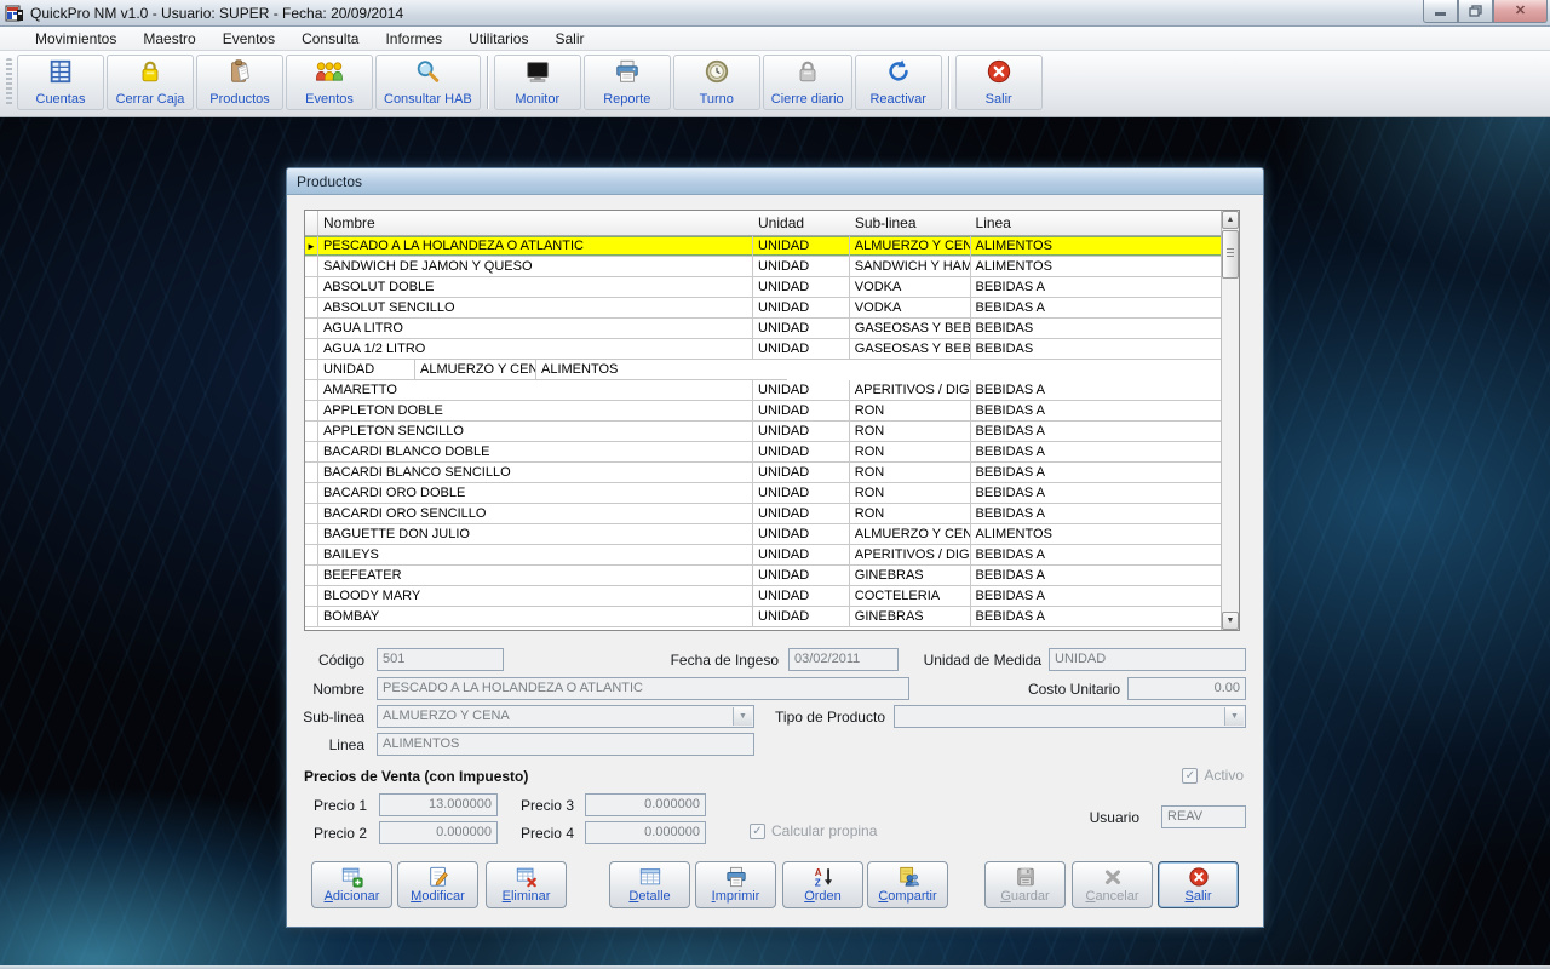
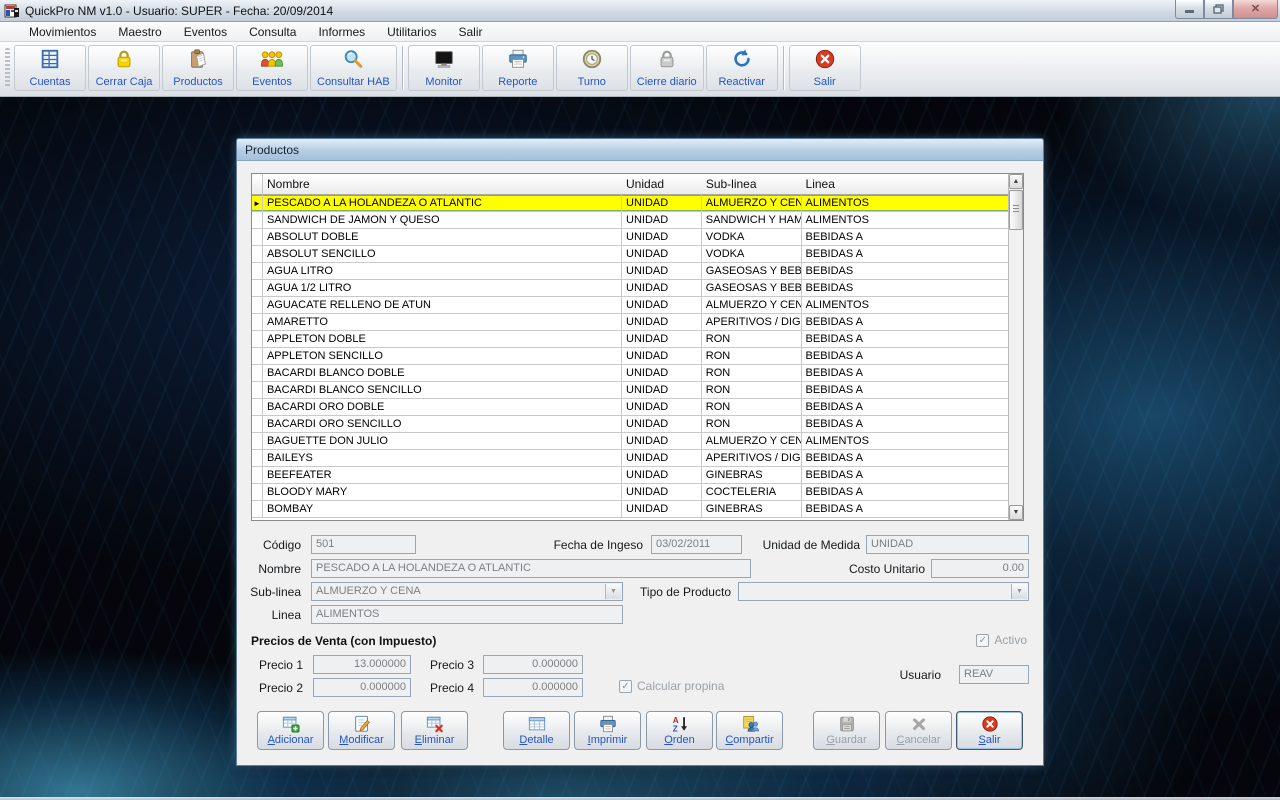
  QuickPro NM v1.0 - Usuario: SUPER - Fecha: 20/09/2014
  ✕
  Movimientos
  Maestro
  Eventos
  Consulta
  Informes
  Utilitarios
  Salir
  Cuentas
  Cerrar Caja
  Productos
  Eventos
  Consultar HAB
  Monitor
  Reporte
  Turno
  Cierre diario
  Reactivar
  Salir
  Productos
  Nombre
  Unidad
  Sub-linea
  Linea
  ►
  PESCADO A LA HOLANDEZA O ATLANTIC
  UNIDAD
  ALMUERZO Y CEN
  ALIMENTOS
  SANDWICH DE JAMON Y QUESO
  UNIDAD
  SANDWICH Y HAM
  ALIMENTOS
  ABSOLUT DOBLE
  UNIDAD
  VODKA
  BEBIDAS A
  ABSOLUT SENCILLO
  UNIDAD
  VODKA
  BEBIDAS A
  AGUA LITRO
  UNIDAD
  GASEOSAS Y BEB
  BEBIDAS
  AGUA 1/2 LITRO
  UNIDAD
  GASEOSAS Y BEB
  BEBIDAS
+ AGUACATE RELLENO DE ATUN
  UNIDAD
  ALMUERZO Y CEN
  ALIMENTOS
  AMARETTO
  UNIDAD
  APERITIVOS / DIG
  BEBIDAS A
  APPLETON DOBLE
  UNIDAD
  RON
  BEBIDAS A
  APPLETON SENCILLO
  UNIDAD
  RON
  BEBIDAS A
  BACARDI BLANCO DOBLE
  UNIDAD
  RON
  BEBIDAS A
  BACARDI BLANCO SENCILLO
  UNIDAD
  RON
  BEBIDAS A
  BACARDI ORO DOBLE
  UNIDAD
  RON
  BEBIDAS A
  BACARDI ORO SENCILLO
  UNIDAD
  RON
  BEBIDAS A
  BAGUETTE DON JULIO
  UNIDAD
  ALMUERZO Y CEN
  ALIMENTOS
  BAILEYS
  UNIDAD
  APERITIVOS / DIG
  BEBIDAS A
  BEEFEATER
  UNIDAD
  GINEBRAS
  BEBIDAS A
  BLOODY MARY
  UNIDAD
  COCTELERIA
  BEBIDAS A
  BOMBAY
  UNIDAD
  GINEBRAS
  BEBIDAS A
  Código
  501
  Fecha de Ingeso
  03/02/2011
  Unidad de Medida
  UNIDAD
  Nombre
  PESCADO A LA HOLANDEZA O ATLANTIC
  Costo Unitario
  0.00
  Sub-linea
  ALMUERZO Y CENA
  Tipo de Producto
  Linea
  ALIMENTOS
  Precios de Venta (con Impuesto)
  ✓
  Activo
  Precio 1
  13.000000
  Precio 3
  0.000000
  Precio 2
  0.000000
  Precio 4
  0.000000
  ✓
  Calcular propina
  Usuario
  REAV
  Adicionar
  Modificar
  Eliminar
  Detalle
  Imprimir
  A
  Z
  Orden
  Compartir
  Guardar
  Cancelar
  Salir
